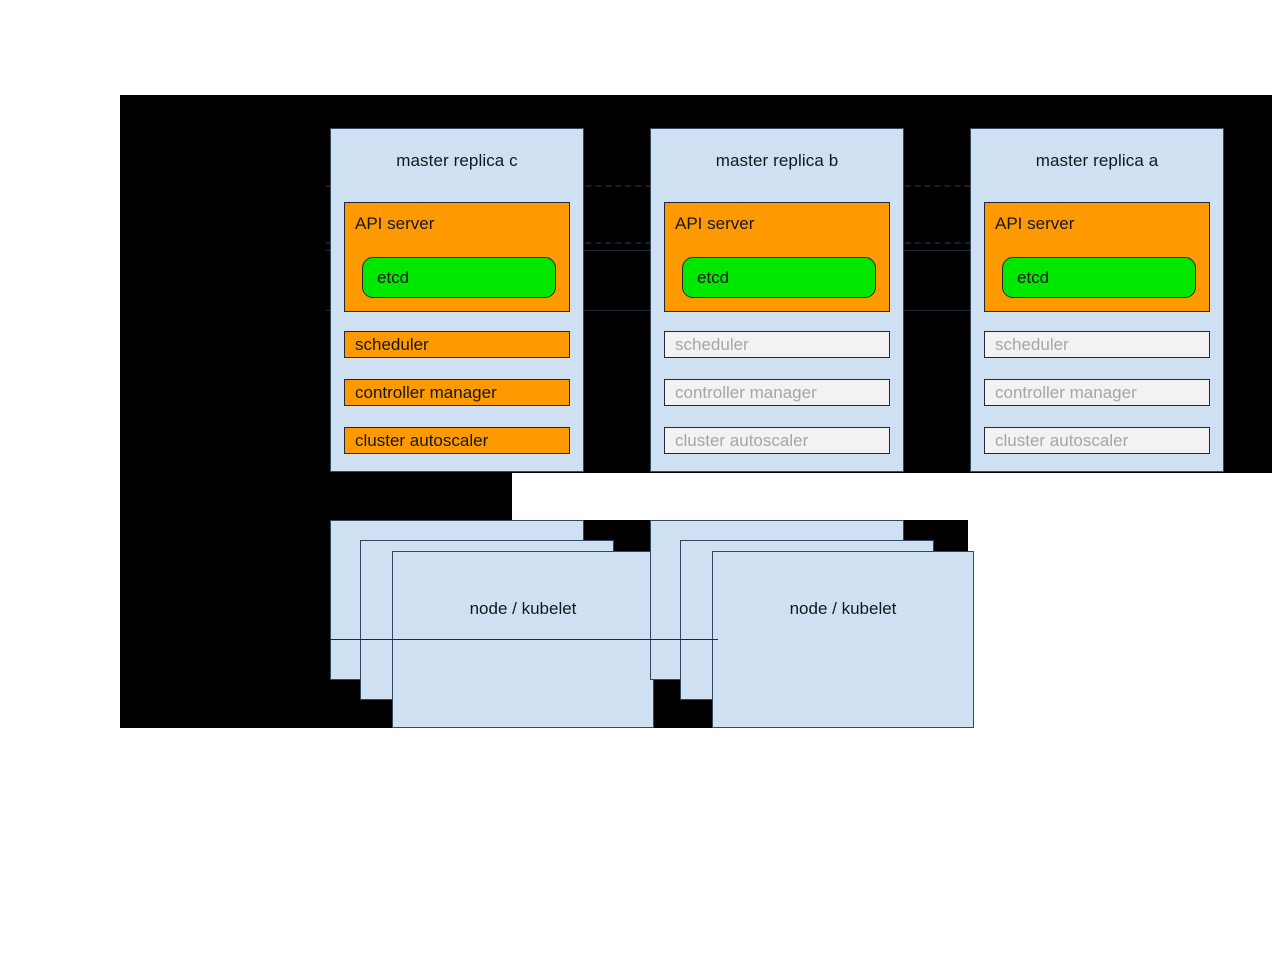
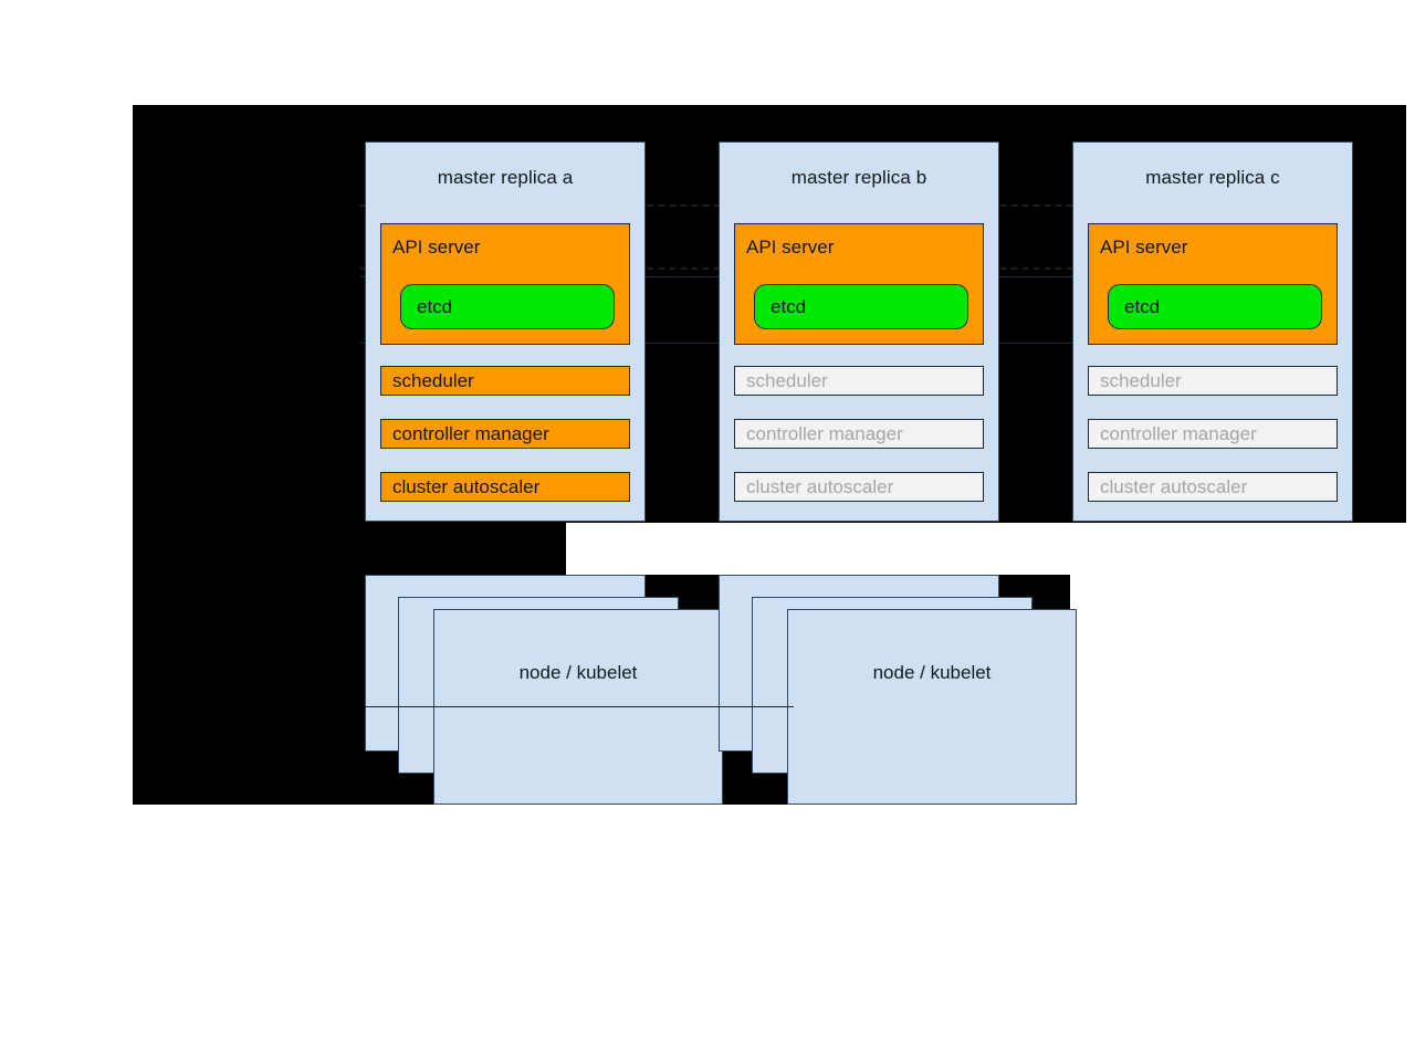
- master replica c
+ master replica a
  API server
  etcd
  scheduler
  controller manager
  cluster autoscaler
  master replica b
  API server
  etcd
  scheduler
  controller manager
  cluster autoscaler
- master replica a
+ master replica c
  API server
  etcd
  scheduler
  controller manager
  cluster autoscaler
  node / kubelet
  node / kubelet
